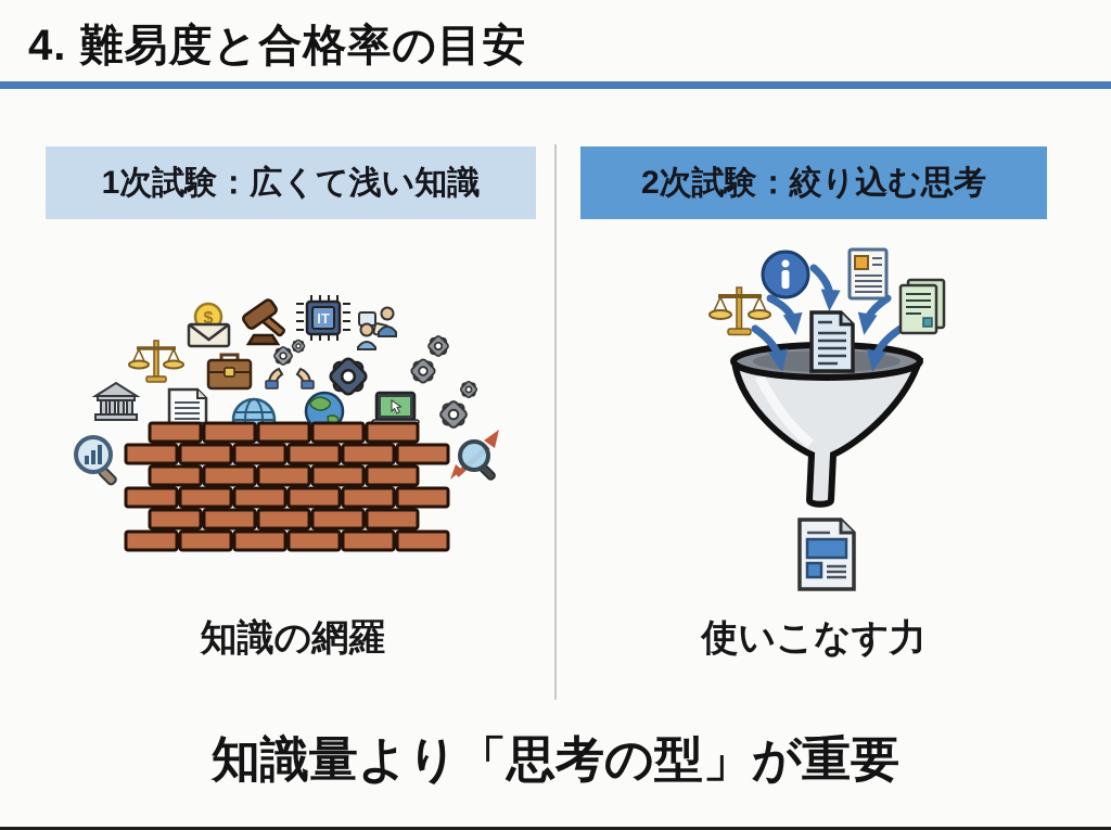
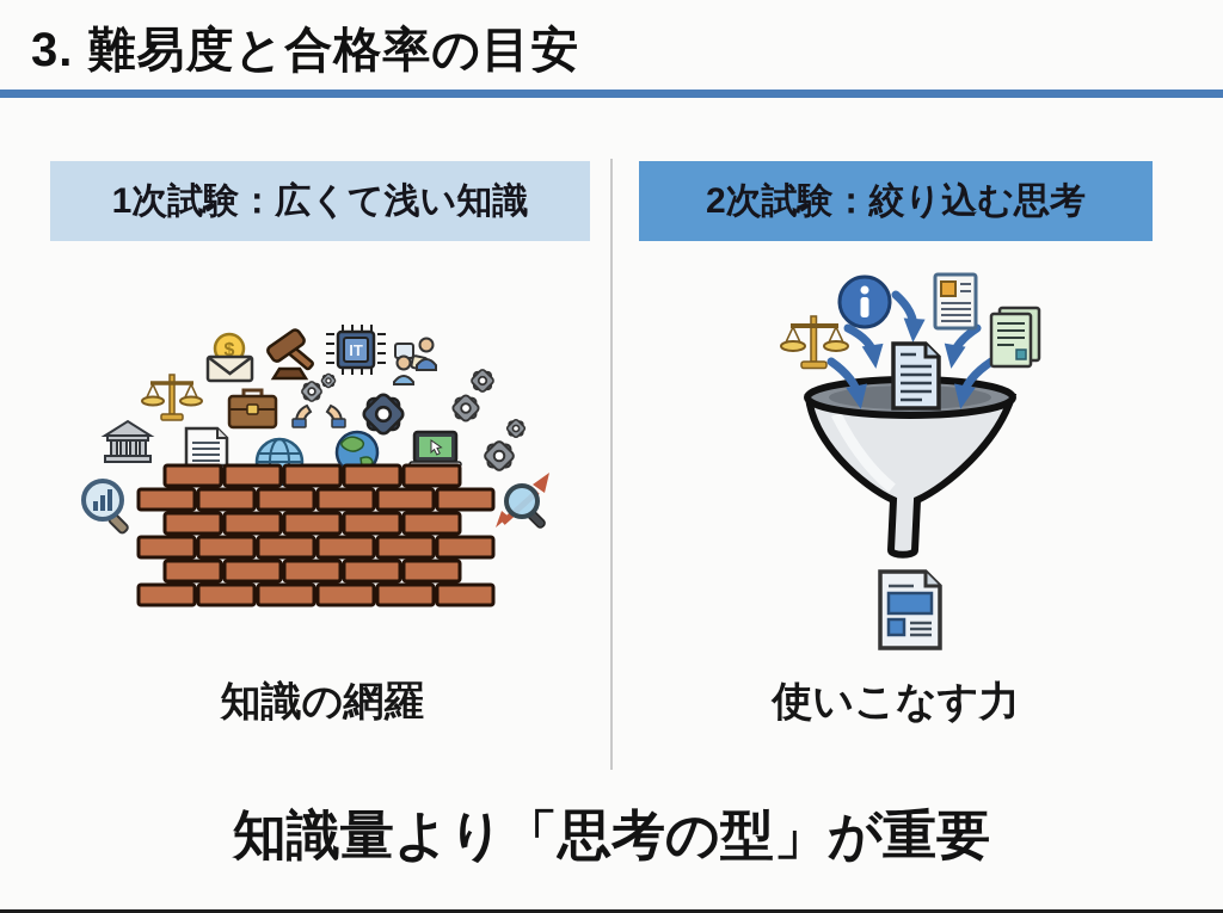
- 4. 難易度と合格率の目安
+ 3. 難易度と合格率の目安
  1次試験：広くて浅い知識
  2次試験：絞り込む思考
  $
  IT
  知識の網羅
  使いこなす力
  知識量より「思考の型」が重要
